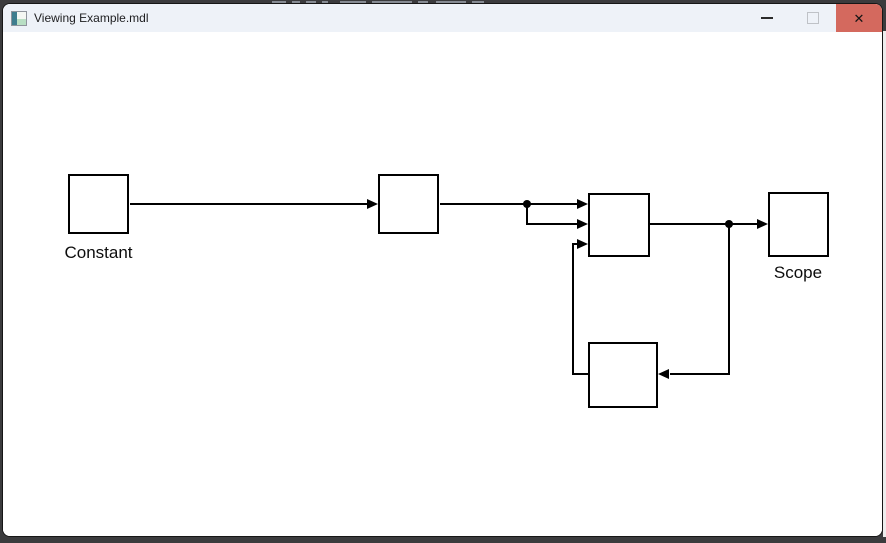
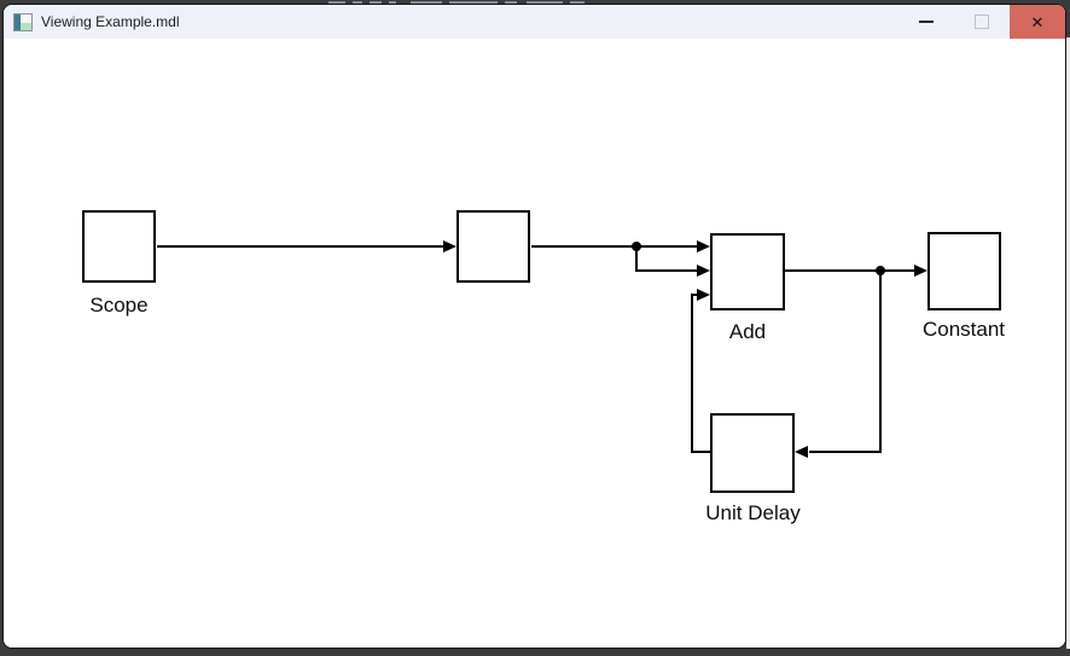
  Viewing Example.mdl
  ✕
- Constant
+ Scope
+ Add
- Scope
+ Constant
+ Unit Delay
